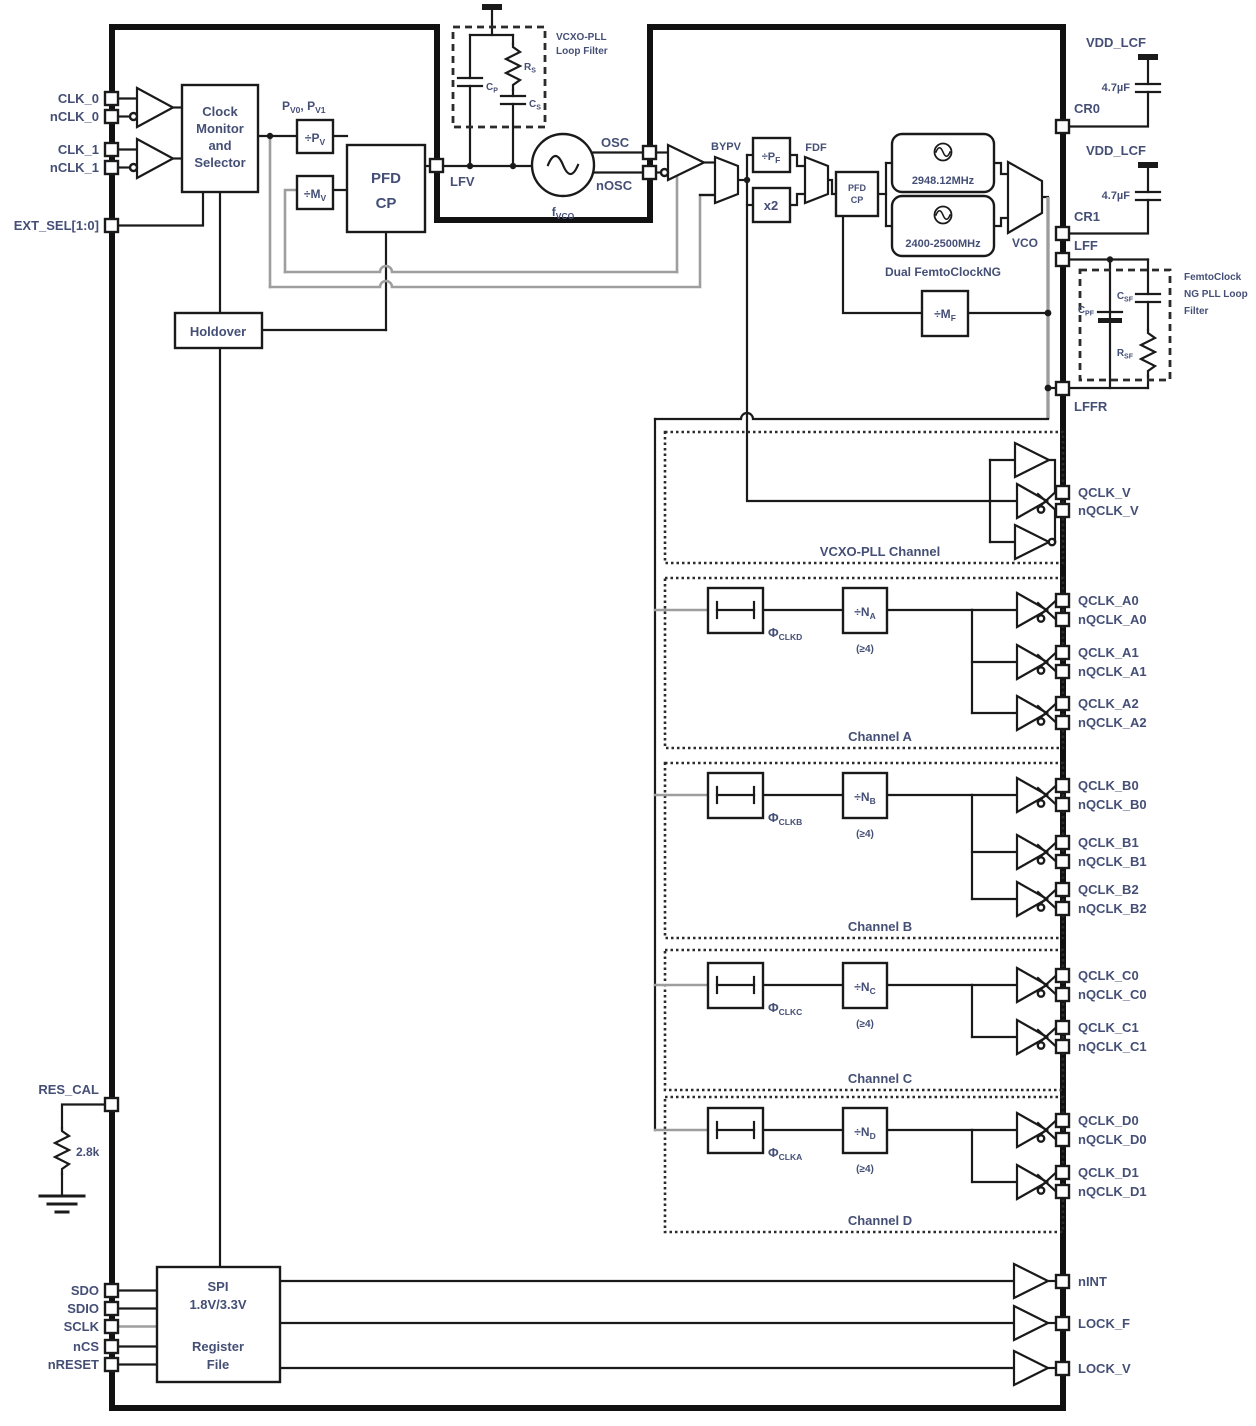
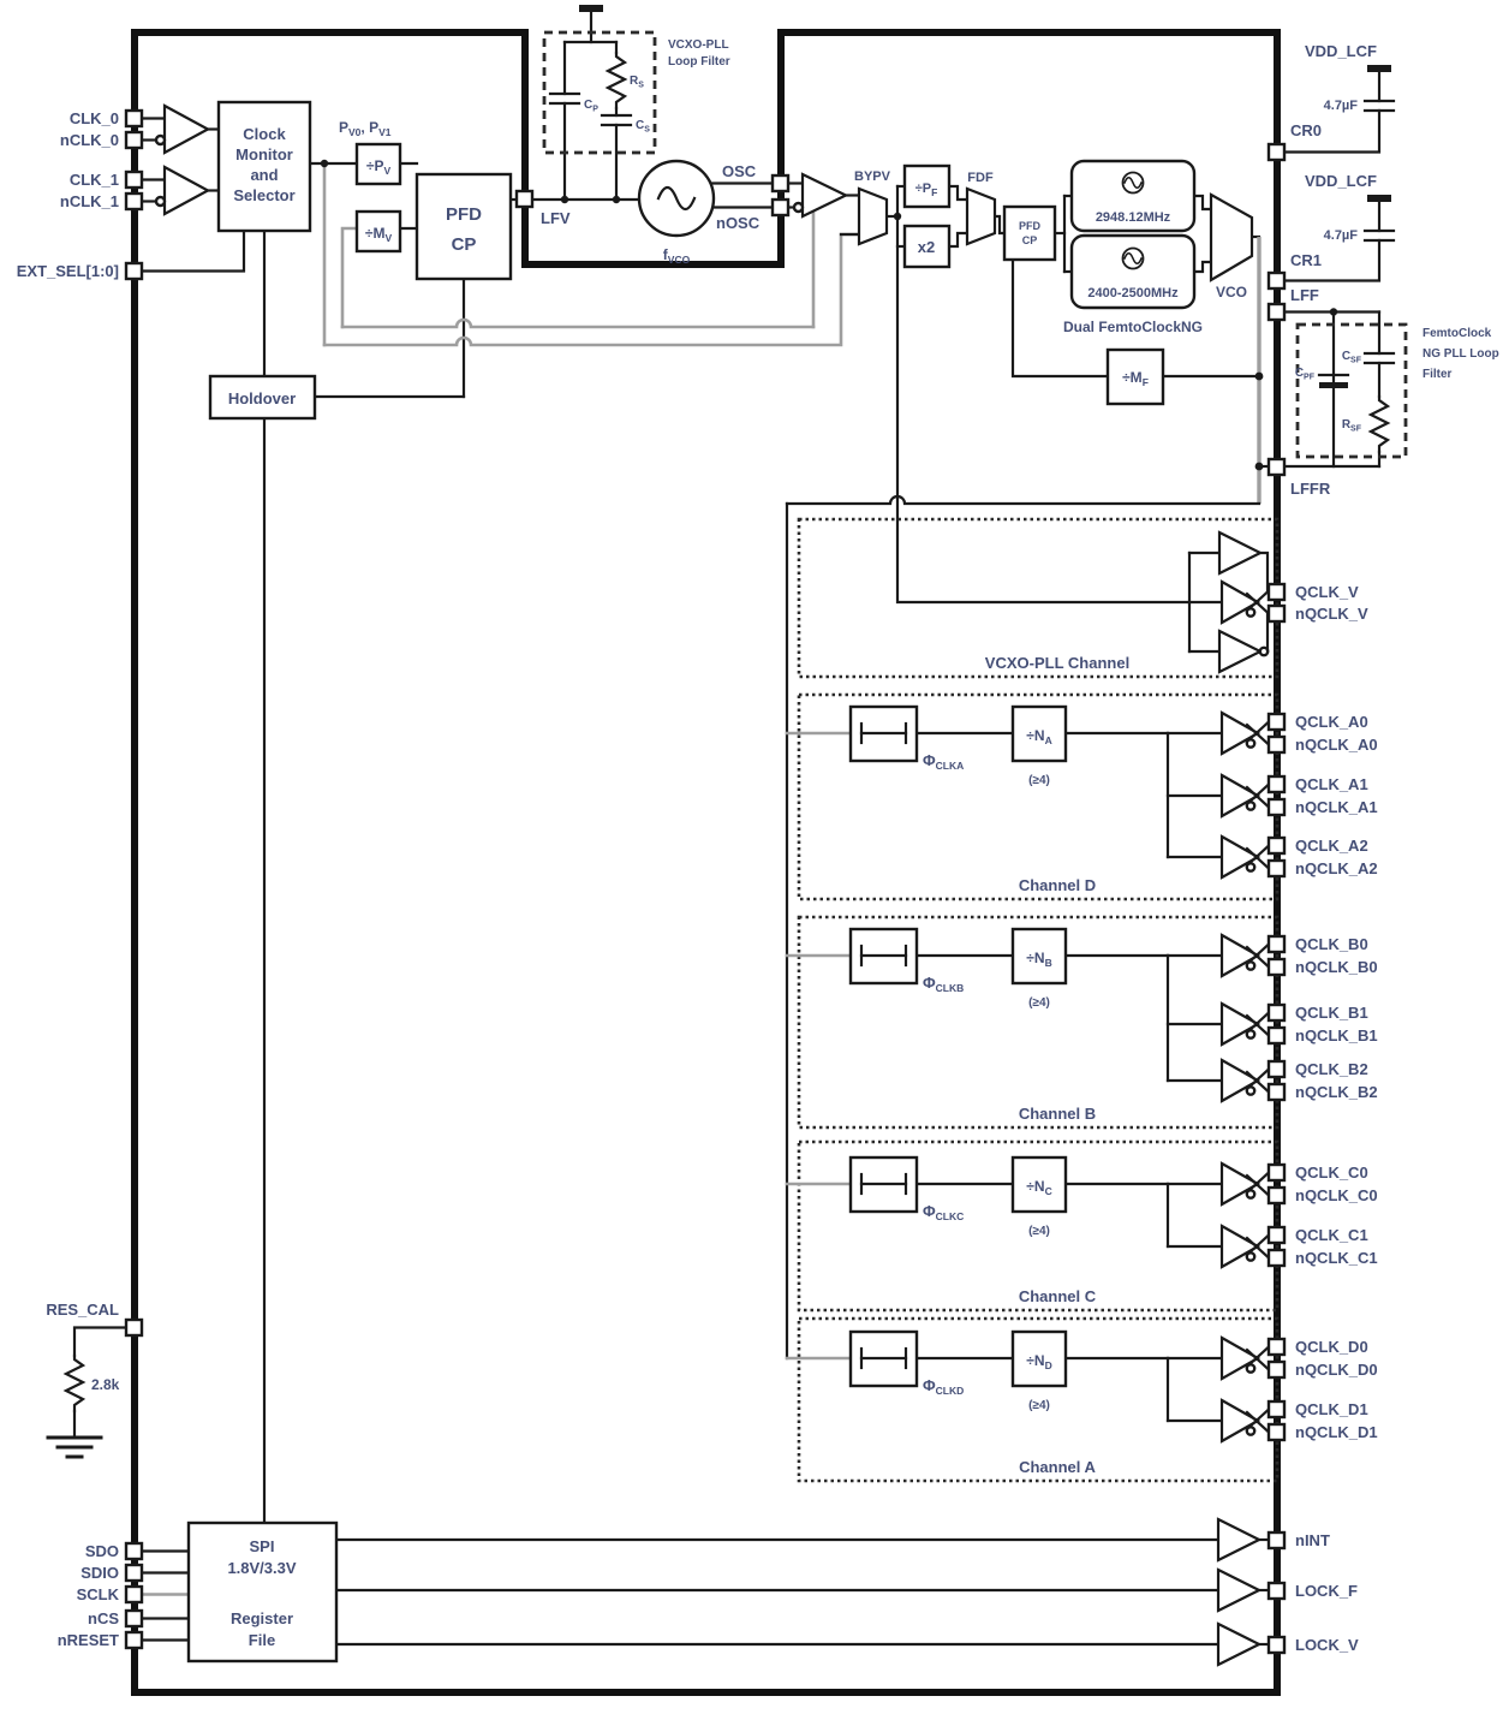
  Clock
  Monitor
  and
  Selector
  PV0, PV1
  ÷PV
  ÷MV
  PFD
  CP
  Holdover
  VCXO-PLL
  Loop Filter
  LFV
  fVCO
  OSC
  nOSC
  BYPV
  ÷PF
  x2
  FDF
  PFD
  CP
  2948.12MHz
  2400-2500MHz
  Dual FemtoClockNG
  VCO
  ÷MF
  VDD_LCF
  4.7µF
  CR0
  VDD_LCF
  4.7µF
  CR1
  LFF
  FemtoClock
  NG PLL Loop
  Filter
  LFFR
  VCXO-PLL Channel
  QCLK_V
  nQCLK_V
- Channel A
+ Channel D
- ΦCLKD
+ ΦCLKA
  ÷NA
  (≥4)
  QCLK_A0
  nQCLK_A0
  QCLK_A1
  nQCLK_A1
  QCLK_A2
  nQCLK_A2
  Channel B
  ΦCLKB
  ÷NB
  (≥4)
  QCLK_B0
  nQCLK_B0
  QCLK_B1
  nQCLK_B1
  QCLK_B2
  nQCLK_B2
  Channel C
  ΦCLKC
  ÷NC
  (≥4)
  QCLK_C0
  nQCLK_C0
  QCLK_C1
  nQCLK_C1
- Channel D
+ Channel A
- ΦCLKA
+ ΦCLKD
  ÷ND
  (≥4)
  QCLK_D0
  nQCLK_D0
  QCLK_D1
  nQCLK_D1
  2.8k
  RES_CAL
  SPI
  1.8V/3.3V
  Register
  File
  nINT
  LOCK_F
  LOCK_V
  CLK_0
  nCLK_0
  CLK_1
  nCLK_1
  EXT_SEL[1:0]
  SDO
  SDIO
  SCLK
  nCS
  nRESET
